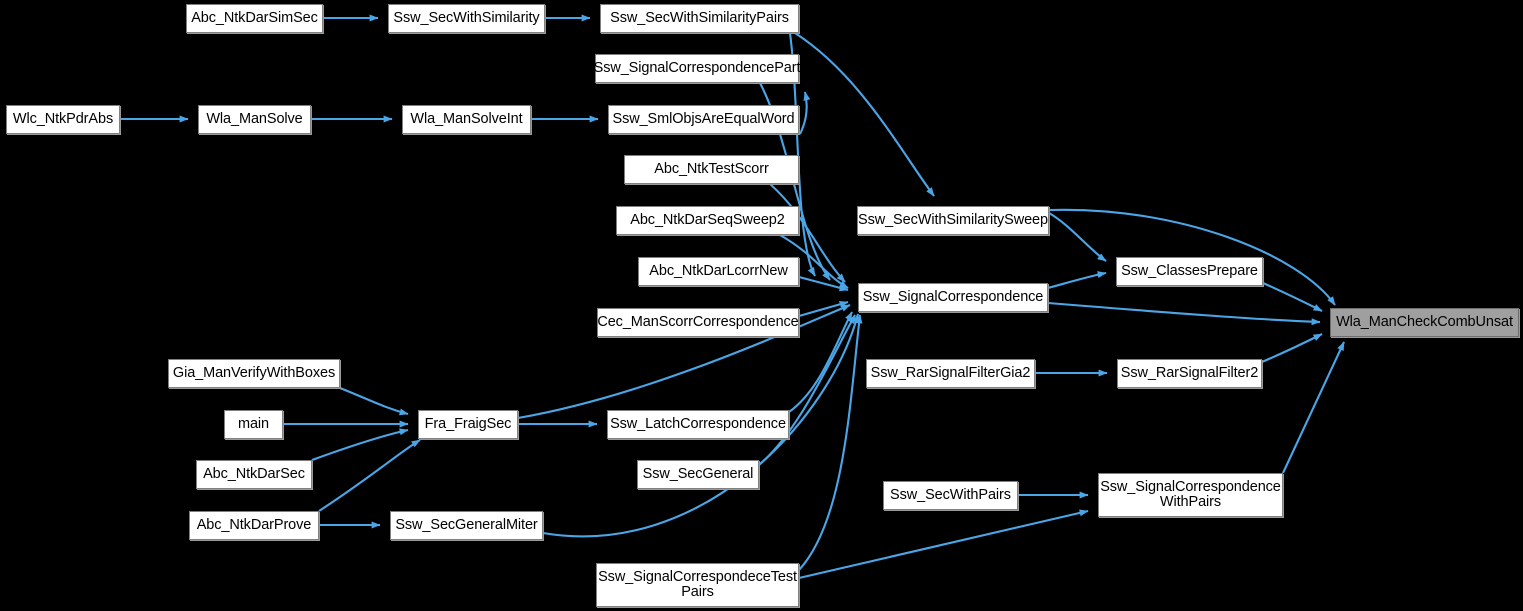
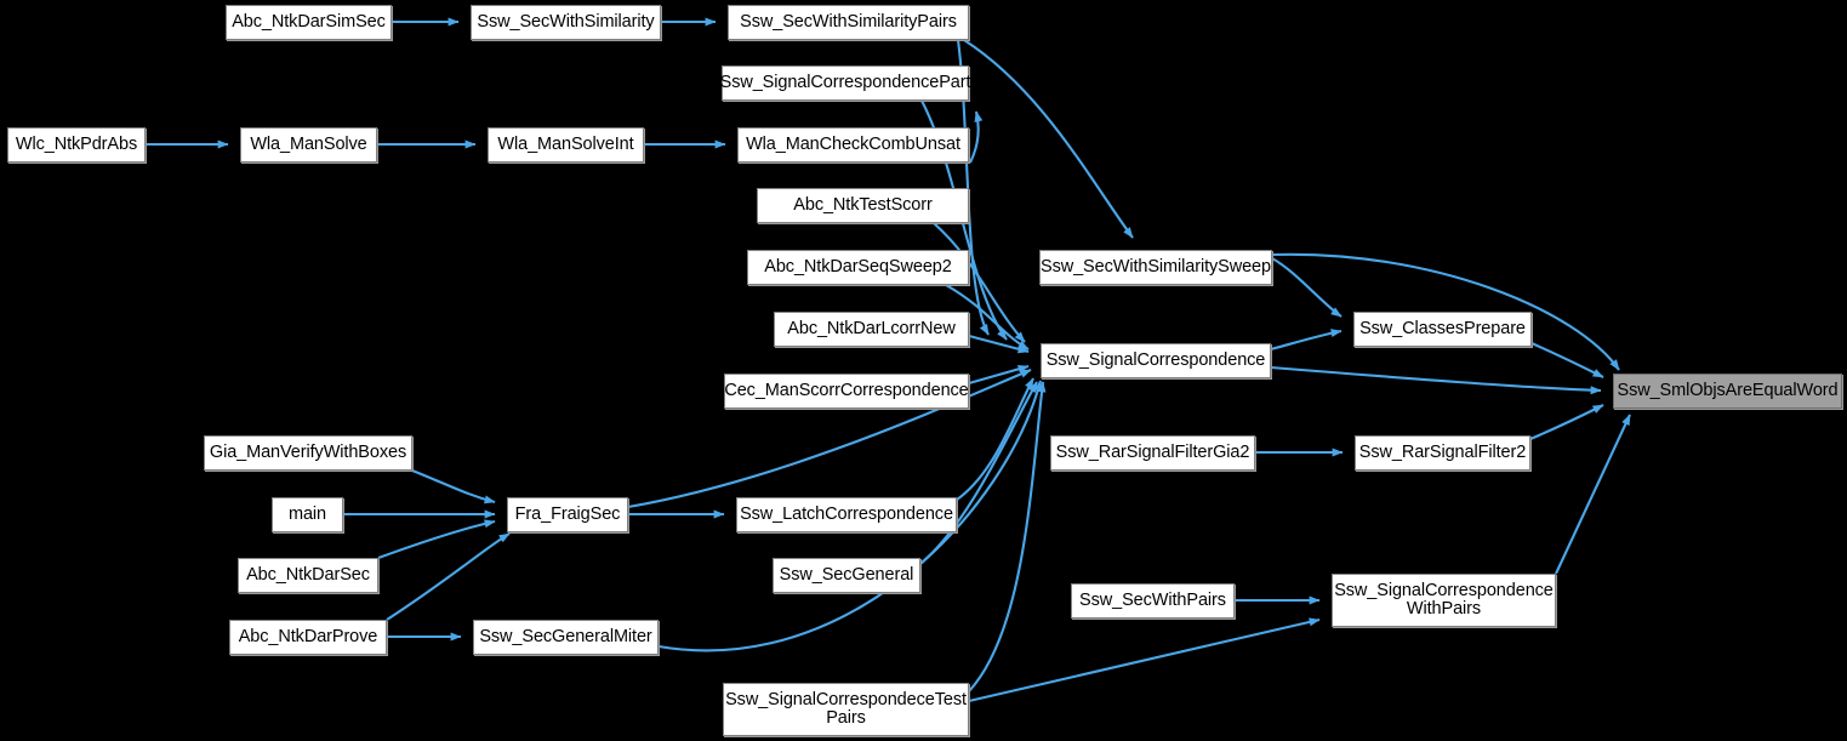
  Abc_NtkDarSimSec
  Ssw_SecWithSimilarity
  Ssw_SecWithSimilarityPairs
  Ssw_SignalCorrespondencePart
  Wlc_NtkPdrAbs
  Wla_ManSolve
  Wla_ManSolveInt
- Ssw_SmlObjsAreEqualWord
+ Wla_ManCheckCombUnsat
  Abc_NtkTestScorr
  Abc_NtkDarSeqSweep2
  Ssw_SecWithSimilaritySweep
  Abc_NtkDarLcorrNew
  Ssw_ClassesPrepare
  Ssw_SignalCorrespondence
- Wla_ManCheckCombUnsat
+ Ssw_SmlObjsAreEqualWord
  Cec_ManScorrCorrespondence
  Gia_ManVerifyWithBoxes
  Ssw_RarSignalFilterGia2
  Ssw_RarSignalFilter2
  main
  Fra_FraigSec
  Ssw_LatchCorrespondence
  Abc_NtkDarSec
  Ssw_SecGeneral
  Ssw_SecWithPairs
  Ssw_SignalCorrespondence
  WithPairs
  Abc_NtkDarProve
  Ssw_SecGeneralMiter
  Ssw_SignalCorrespondeceTest
  Pairs
